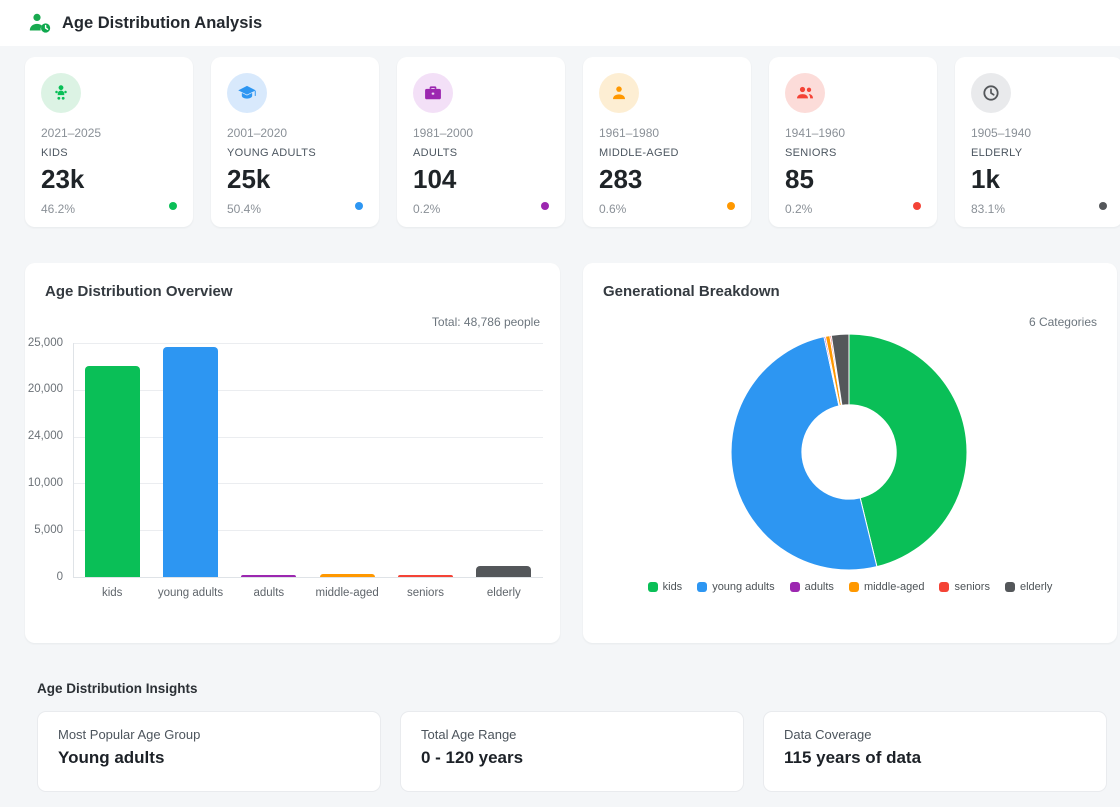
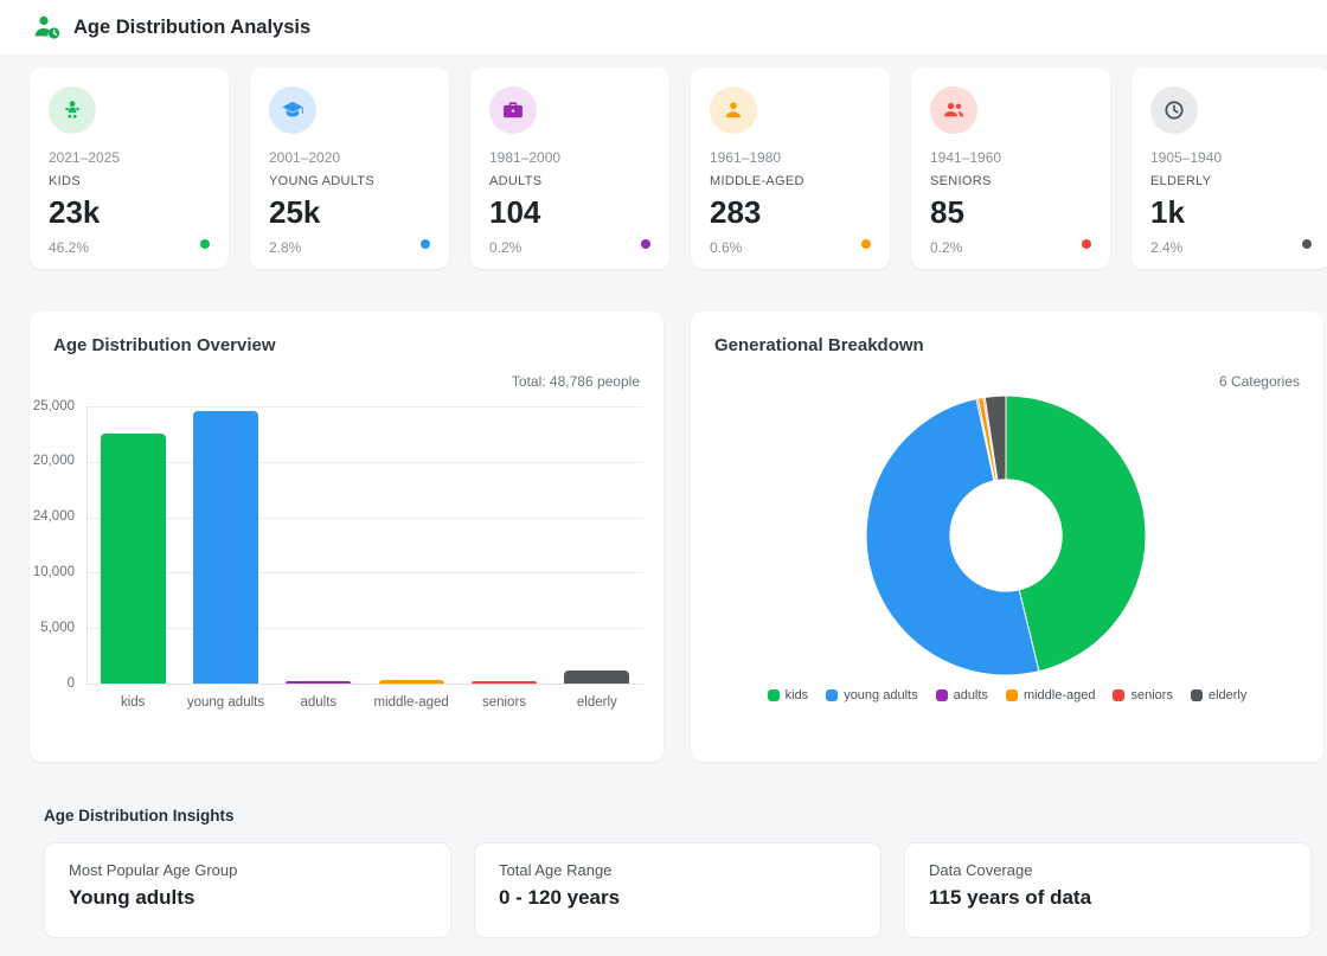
  Age Distribution Analysis
  2021–2025
  KIDS
  23k
  46.2%
  2001–2020
  YOUNG ADULTS
  25k
- 50.4%
+ 2.8%
  1981–2000
  ADULTS
  104
  0.2%
  1961–1980
  MIDDLE-AGED
  283
  0.6%
  1941–1960
  SENIORS
  85
  0.2%
  1905–1940
  ELDERLY
  1k
- 83.1%
+ 2.4%
  Age Distribution Overview
  Total: 48,786 people
  0
  5,000
  10,000
  24,000
  20,000
  25,000
  kids
  young adults
  adults
  middle-aged
  seniors
  elderly
  Generational Breakdown
  6 Categories
  kids
  young adults
  adults
  middle-aged
  seniors
  elderly
  Age Distribution Insights
  Most Popular Age Group
  Young adults
  Total Age Range
  0 - 120 years
  Data Coverage
  115 years of data
